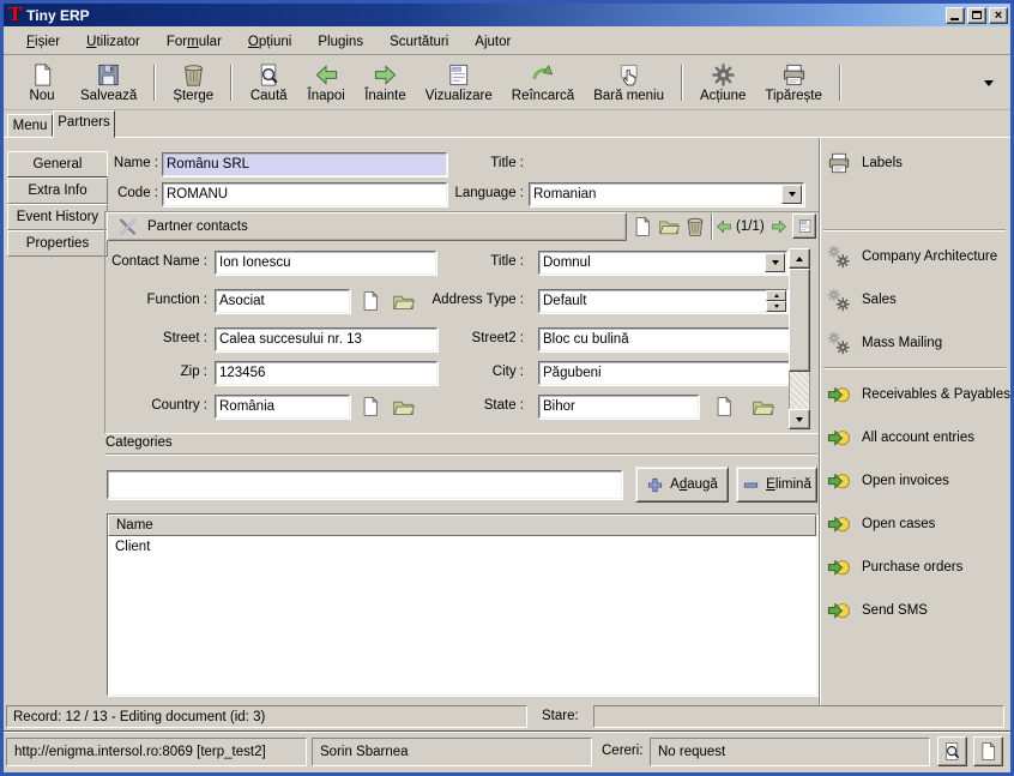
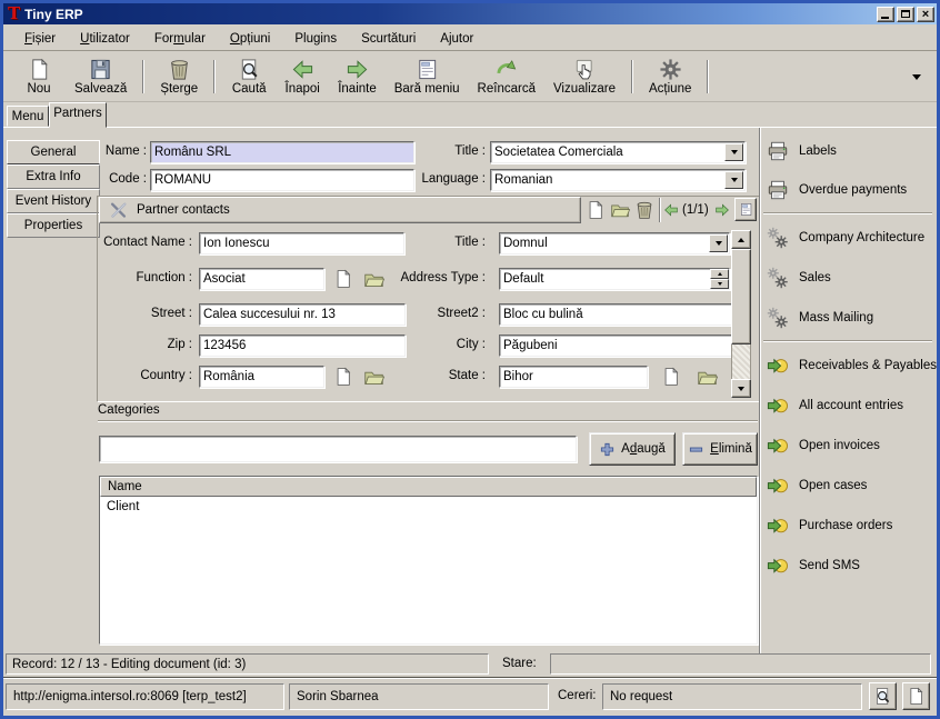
  T
  Tiny ERP
  ×
  Fișier
  Utilizator
  Formular
  Opțiuni
  Plugins
  Scurtături
  Ajutor
  Nou
  Salvează
  Șterge
  Caută
  Înapoi
  Înainte
- Vizualizare
+ Bară meniu
  Reîncarcă
- Bară meniu
+ Vizualizare
  Acțiune
- Tipărește
  Menu
  Partners
  General
  Extra Info
  Event History
  Properties
  Name :
  Românu SRL
  Title :
+ Societatea Comerciala
  Code :
  ROMANU
  Language :
  Romanian
  Partner contacts
  (1/1)
  Contact Name :
  Ion Ionescu
  Title :
  Domnul
  Function :
  Asociat
  Address Type :
  Default
  Street :
  Calea succesului nr. 13
  Street2 :
  Bloc cu bulină
  Zip :
  123456
  City :
  Păgubeni
  Country :
  România
  State :
  Bihor
  Categories
  Adaugă
  Elimină
  Name
  Client
  Labels
+ Overdue payments
  Company Architecture
  Sales
  Mass Mailing
  Receivables & Payables
  All account entries
  Open invoices
  Open cases
  Purchase orders
  Send SMS
  Record: 12 / 13 - Editing document (id: 3)
  Stare:
  http://enigma.intersol.ro:8069 [terp_test2]
  Sorin Sbarnea
  Cereri:
  No request
